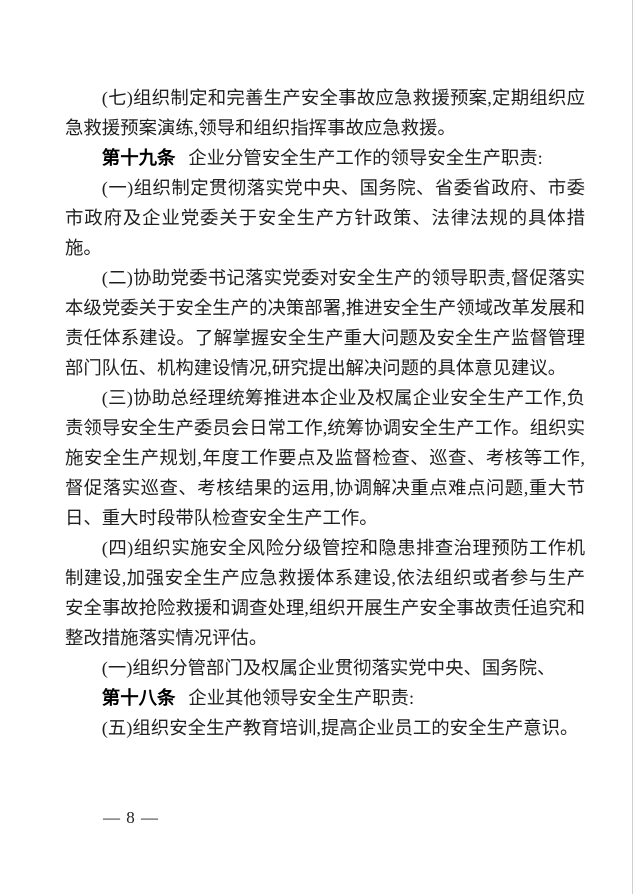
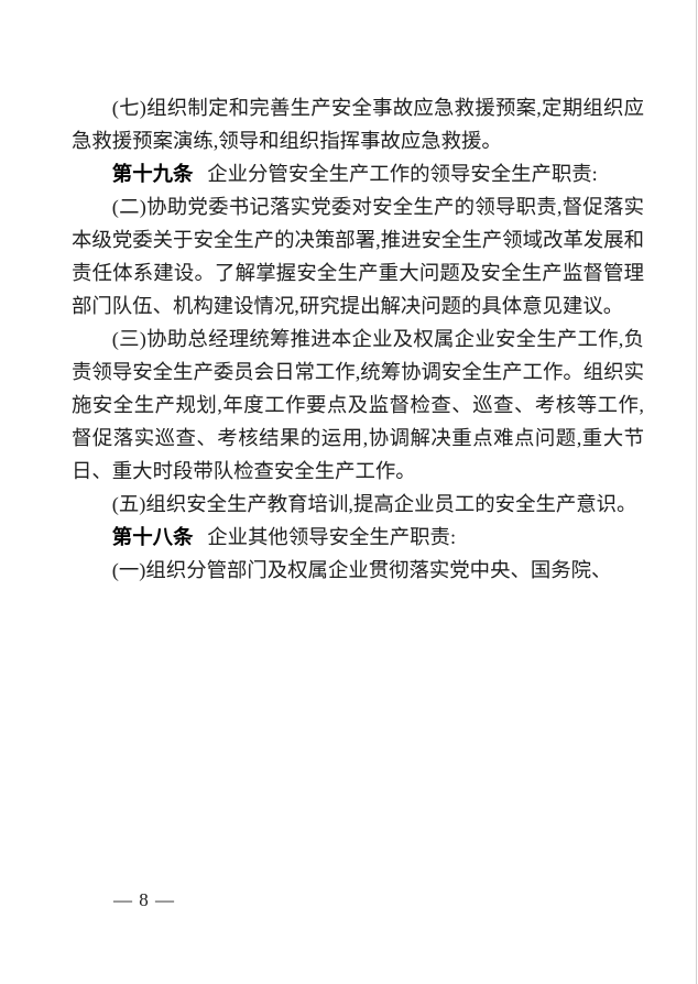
  (七)组织制定和完善生产安全事故应急救援预案,定期组织应急救援预案演练,领导和组织指挥事故应急救援。
  第十九条 企业分管安全生产工作的领导安全生产职责:
- (一)组织制定贯彻落实党中央、国务院、省委省政府、市委市政府及企业党委关于安全生产方针政策、法律法规的具体措施。
  (二)协助党委书记落实党委对安全生产的领导职责,督促落实本级党委关于安全生产的决策部署,推进安全生产领域改革发展和责任体系建设。了解掌握安全生产重大问题及安全生产监督管理部门队伍、机构建设情况,研究提出解决问题的具体意见建议。
  (三)协助总经理统筹推进本企业及权属企业安全生产工作,负责领导安全生产委员会日常工作,统筹协调安全生产工作。组织实施安全生产规划,年度工作要点及监督检查、巡查、考核等工作,督促落实巡查、考核结果的运用,协调解决重点难点问题,重大节日、重大时段带队检查安全生产工作。
- (四)组织实施安全风险分级管控和隐患排查治理预防工作机制建设,加强安全生产应急救援体系建设,依法组织或者参与生产安全事故抢险救援和调查处理,组织开展生产安全事故责任追究和整改措施落实情况评估。
- (一)组织分管部门及权属企业贯彻落实党中央、国务院、
+ (五)组织安全生产教育培训,提高企业员工的安全生产意识。
  第十八条 企业其他领导安全生产职责:
- (五)组织安全生产教育培训,提高企业员工的安全生产意识。
+ (一)组织分管部门及权属企业贯彻落实党中央、国务院、
  — 8 —
